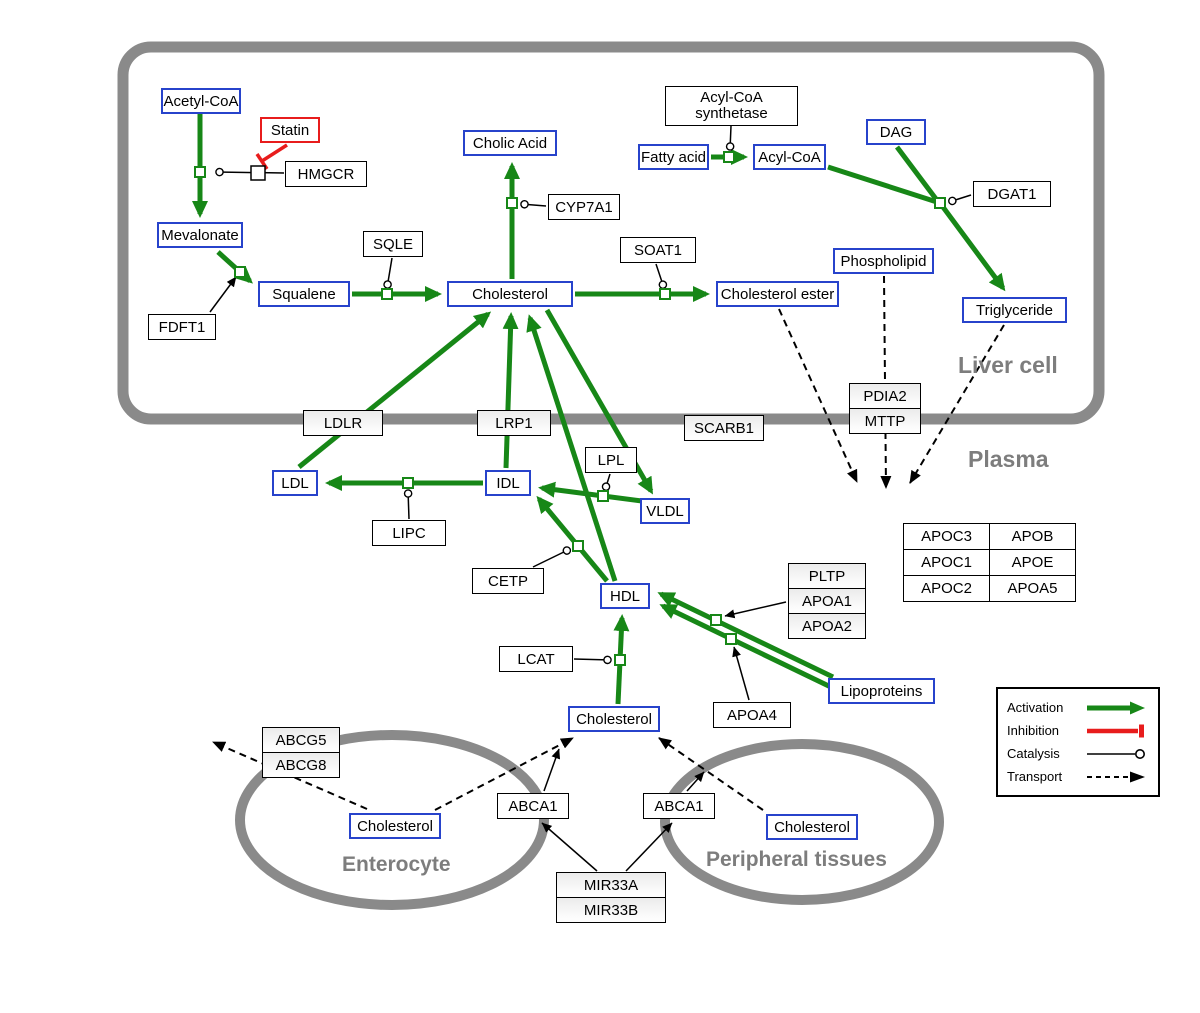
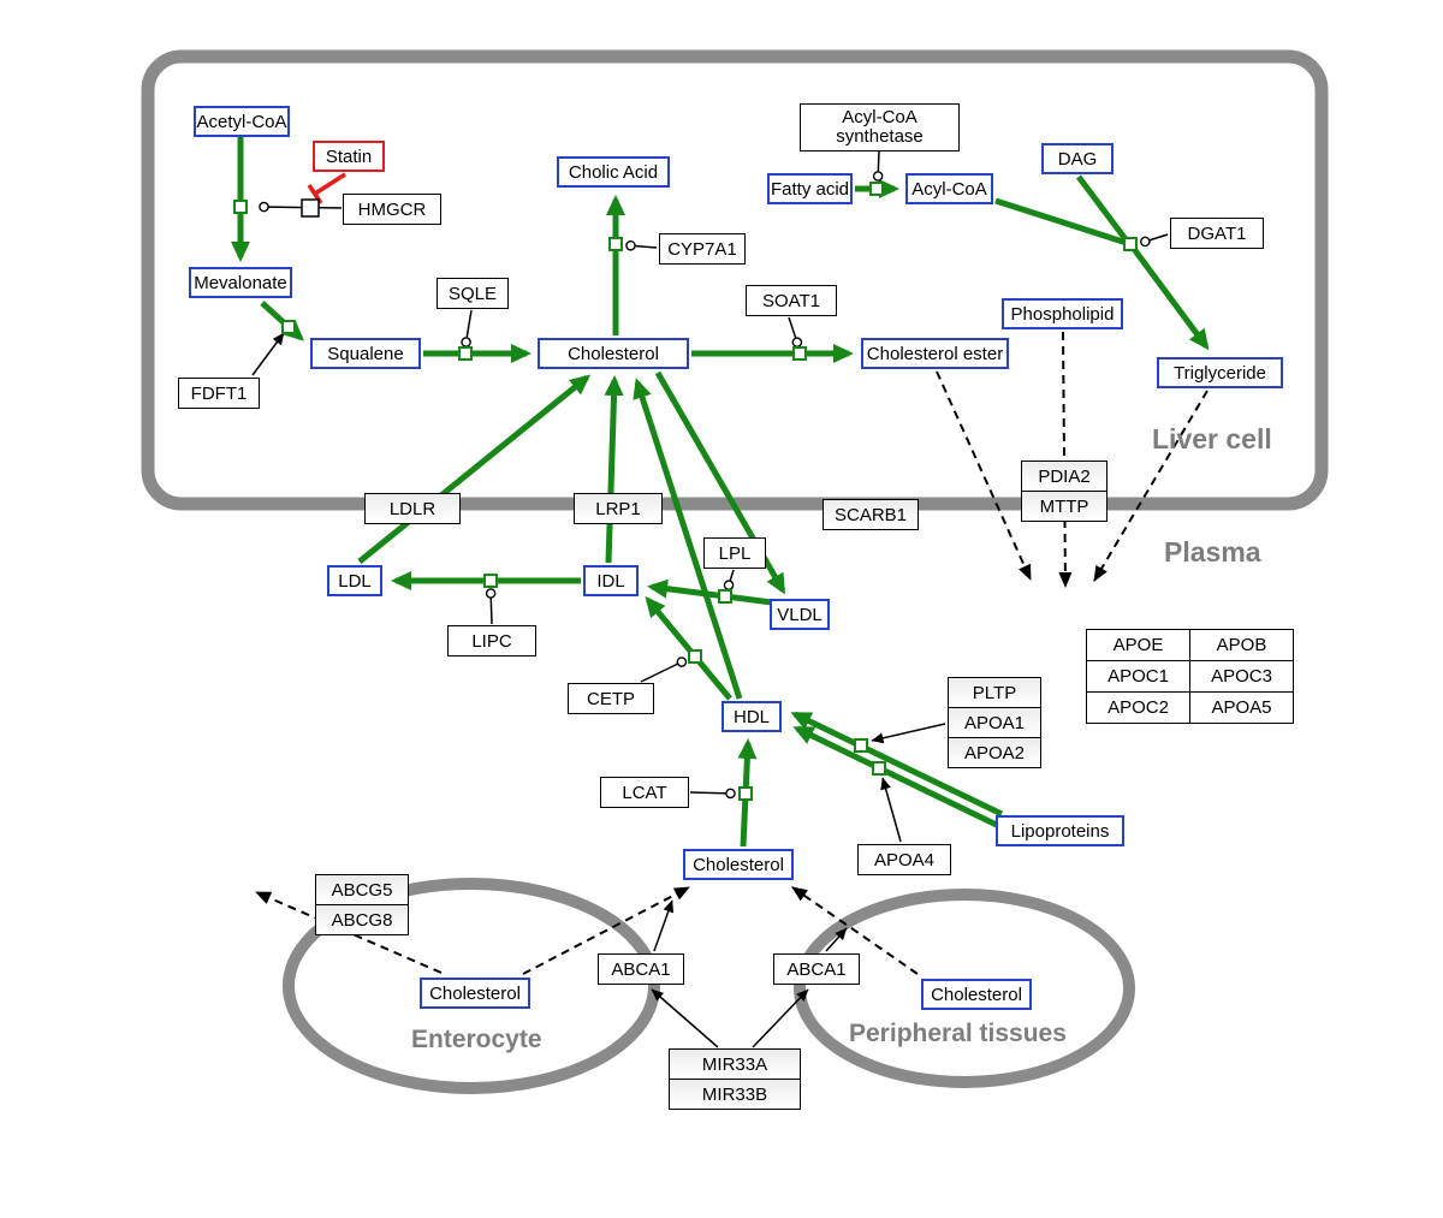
  Acetyl-CoA
  Mevalonate
  Squalene
  Cholesterol
  Cholic Acid
  Fatty acid
  Acyl-CoA
  DAG
  Phospholipid
  Cholesterol ester
  Triglyceride
  LDL
  IDL
  VLDL
  HDL
  Lipoproteins
  Cholesterol
  Cholesterol
  Cholesterol
  Statin
  HMGCR
  FDFT1
  SQLE
  CYP7A1
  SOAT1
  Acyl-CoA synthetase
  DGAT1
  LDLR
  LRP1
  SCARB1
  PDIA2
  MTTP
  LIPC
  LPL
  CETP
  LCAT
  PLTP
  APOA1
  APOA2
  APOA4
  ABCG5
  ABCG8
  ABCA1
  ABCA1
  MIR33A
  MIR33B
- APOC3
+ APOE
  APOB
  APOC1
- APOE
+ APOC3
  APOC2
  APOA5
  Liver cell
  Plasma
  Enterocyte
  Peripheral tissues
- Activation
- Inhibition
- Catalysis
- Transport
